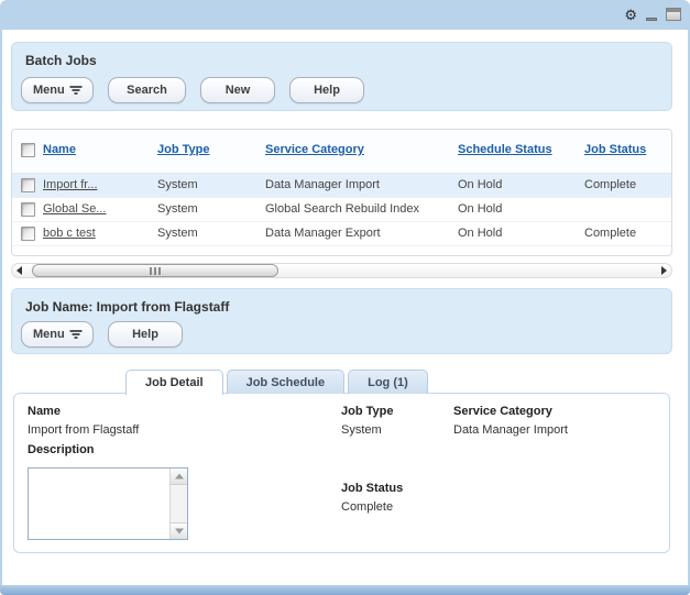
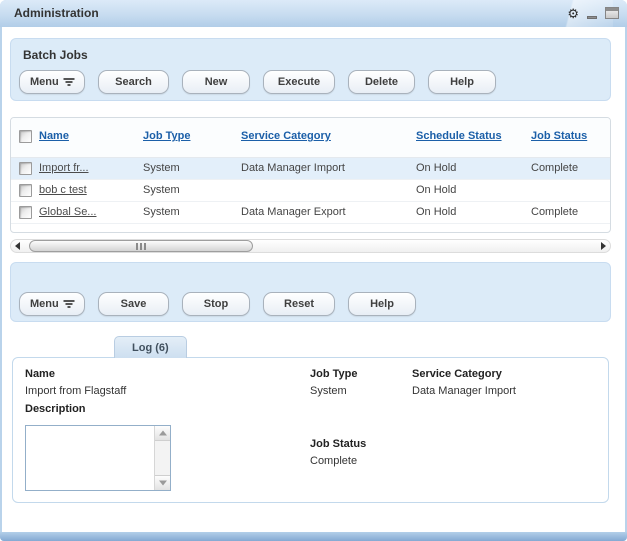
+ Administration
  ⚙
  Batch Jobs
  Menu
  Search
  New
+ Execute
+ Delete
  Help
  Name
  Job Type
  Service Category
  Schedule Status
  Job Status
  Import fr...
  System
  Data Manager Import
  On Hold
  Complete
- Global Se...
+ bob c test
  System
- Global Search Rebuild Index
  On Hold
- bob c test
+ Global Se...
  System
  Data Manager Export
  On Hold
  Complete
- Job Name: Import from Flagstaff
  Menu
+ Save
+ Stop
+ Reset
  Help
- Job Detail
- Job Schedule
- Log (1)
+ Log (6)
  Name
  Import from Flagstaff
  Description
  Job Type
  System
  Service Category
  Data Manager Import
  Job Status
  Complete
